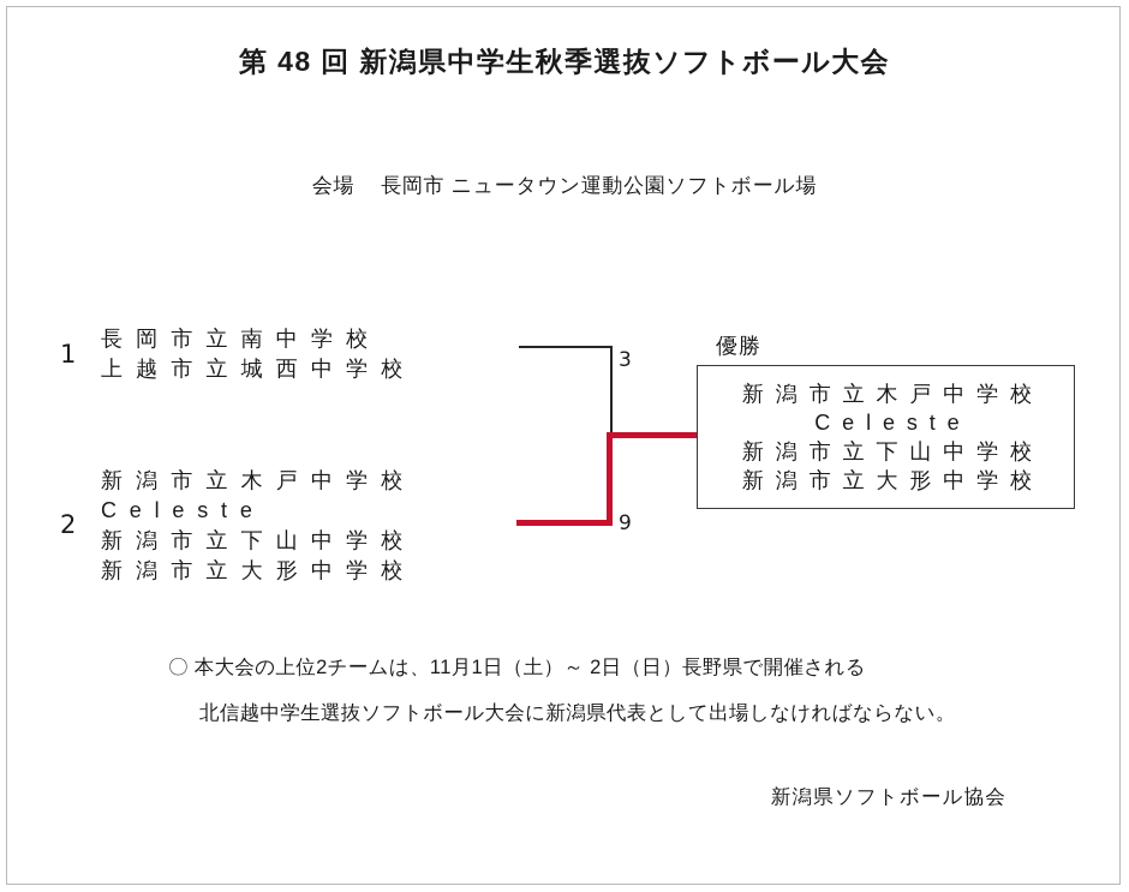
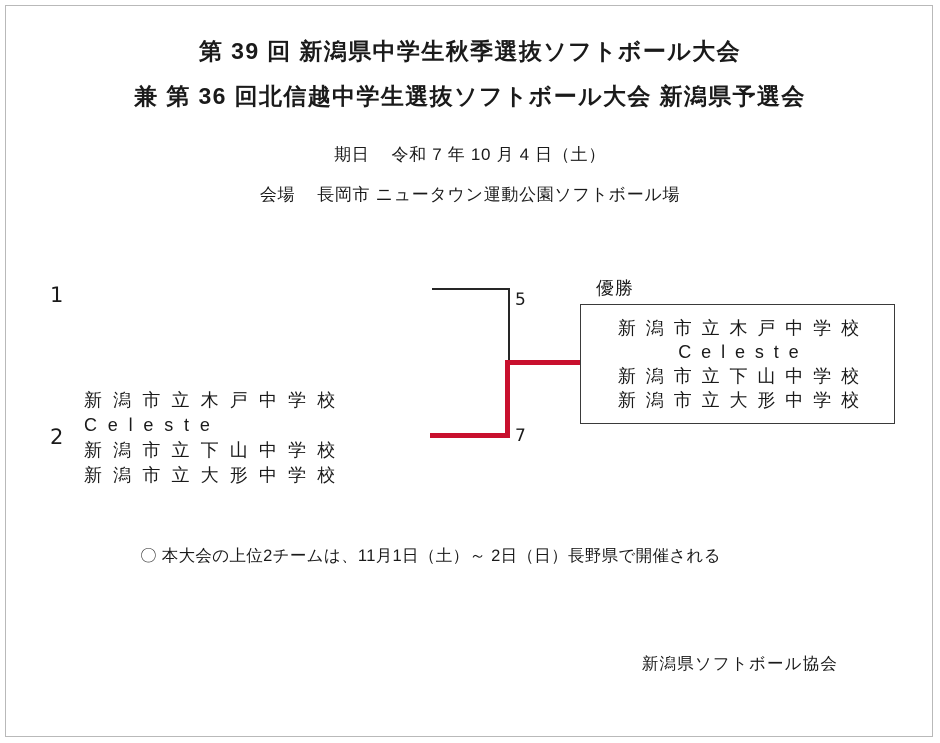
- 第 48 回 新潟県中学生秋季選抜ソフトボール大会
+ 第 39 回 新潟県中学生秋季選抜ソフトボール大会
+ 兼 第 36 回北信越中学生選抜ソフトボール大会 新潟県予選会
+ 期日 令和 7 年 10 月 4 日（土）
  会場 長岡市 ニュータウン運動公園ソフトボール場
  1
- 長岡市立南中学校
- 上越市立城西中学校
  2
  新潟市立木戸中学校
  Celeste
  新潟市立下山中学校
  新潟市立大形中学校
- 3
+ 5
- 9
+ 7
  優勝
  新潟市立木戸中学校
  Celeste
  新潟市立下山中学校
  新潟市立大形中学校
  〇 本大会の上位2チームは、11月1日（土）～ 2日（日）長野県で開催される
- 北信越中学生選抜ソフトボール大会に新潟県代表として出場しなければならない。
  新潟県ソフトボール協会
